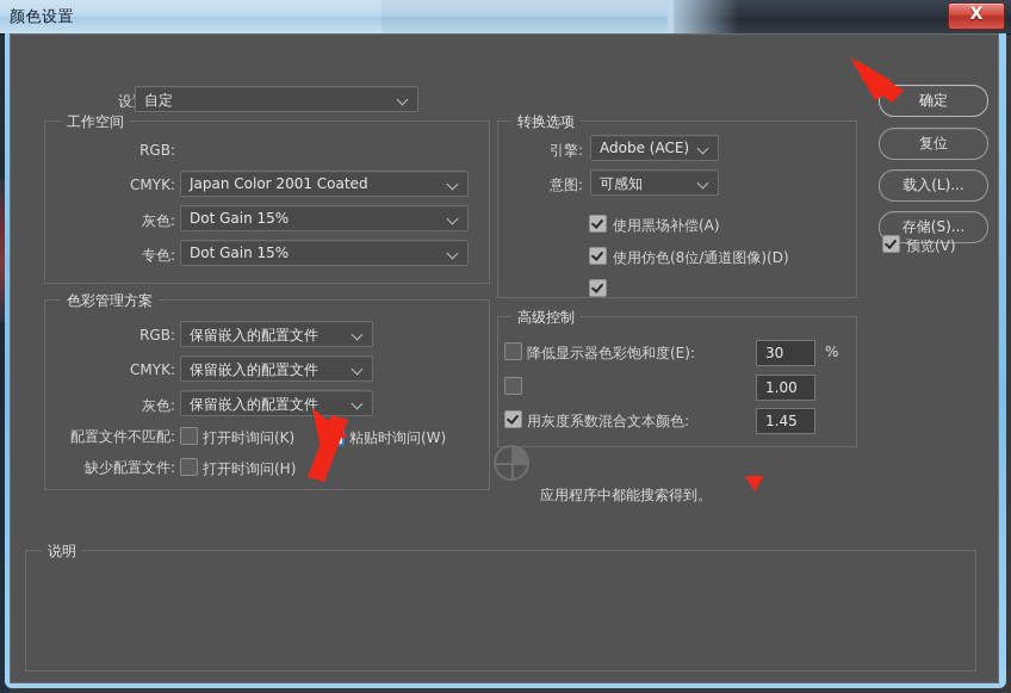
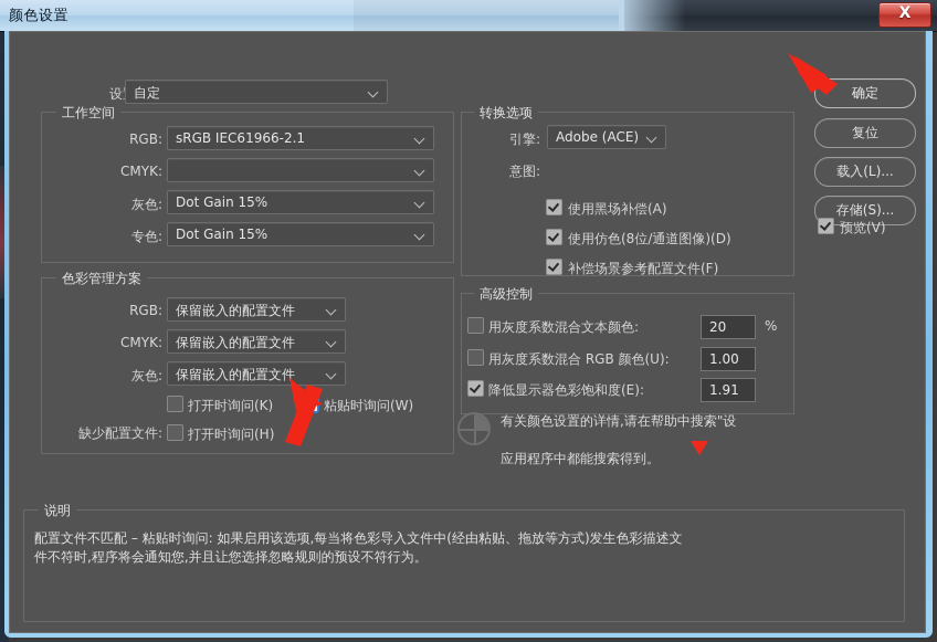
  颜色设置
  X
  自定
  工作空间
  RGB:
+ sRGB IEC61966-2.1
  CMYK:
- Japan Color 2001 Coated
  灰色:
  Dot Gain 15%
  专色:
  Dot Gain 15%
  色彩管理方案
  RGB:
  保留嵌入的配置文件
  CMYK:
  保留嵌入的配置文件
  灰色:
  保留嵌入的配置文件
- 配置文件不匹配:
  打开时询问(K)
  粘贴时询问(W)
  缺少配置文件:
  打开时询问(H)
  转换选项
  引擎:
  Adobe (ACE)
  意图:
- 可感知
  使用黑场补偿(A)
  使用仿色(8位/通道图像)(D)
+ 补偿场景参考配置文件(F)
  高级控制
- 降低显示器色彩饱和度(E):
+ 用灰度系数混合文本颜色:
- 30
+ 20
  %
+ 用灰度系数混合 RGB 颜色(U):
  1.00
- 用灰度系数混合文本颜色:
+ 降低显示器色彩饱和度(E):
- 1.45
+ 1.91
+ 有关颜色设置的详情,请在帮助中搜索"设
  应用程序中都能搜索得到。
  确定
  复位
  载入(L)...
  存储(S)...
  预览(V)
  说明
+ 配置文件不匹配 – 粘贴时询问: 如果启用该选项,每当将色彩导入文件中(经由粘贴、拖放等方式)发生色彩描述文
+ 件不符时,程序将会通知您,并且让您选择忽略规则的预设不符行为。
